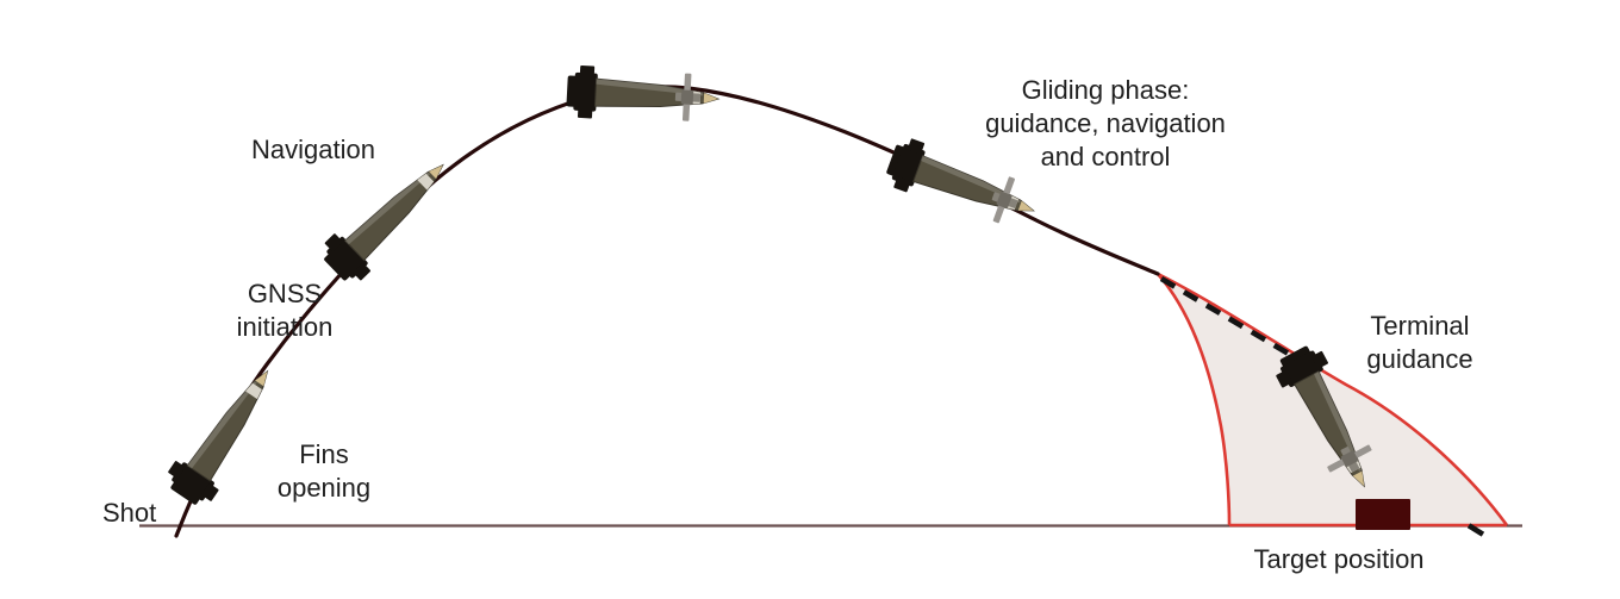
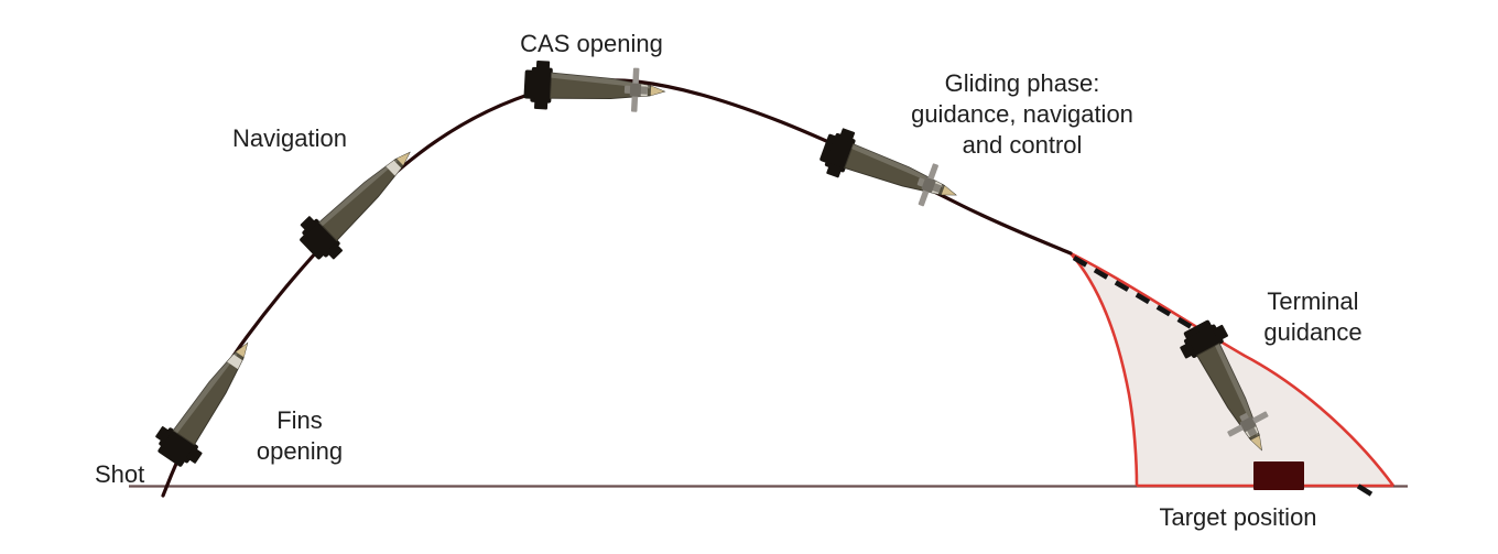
  Shot
  Fins
  opening
- GNSS
- initiation
  Navigation
+ CAS opening
  Gliding phase:
  guidance, navigation
  and control
  Terminal
  guidance
  Target position
